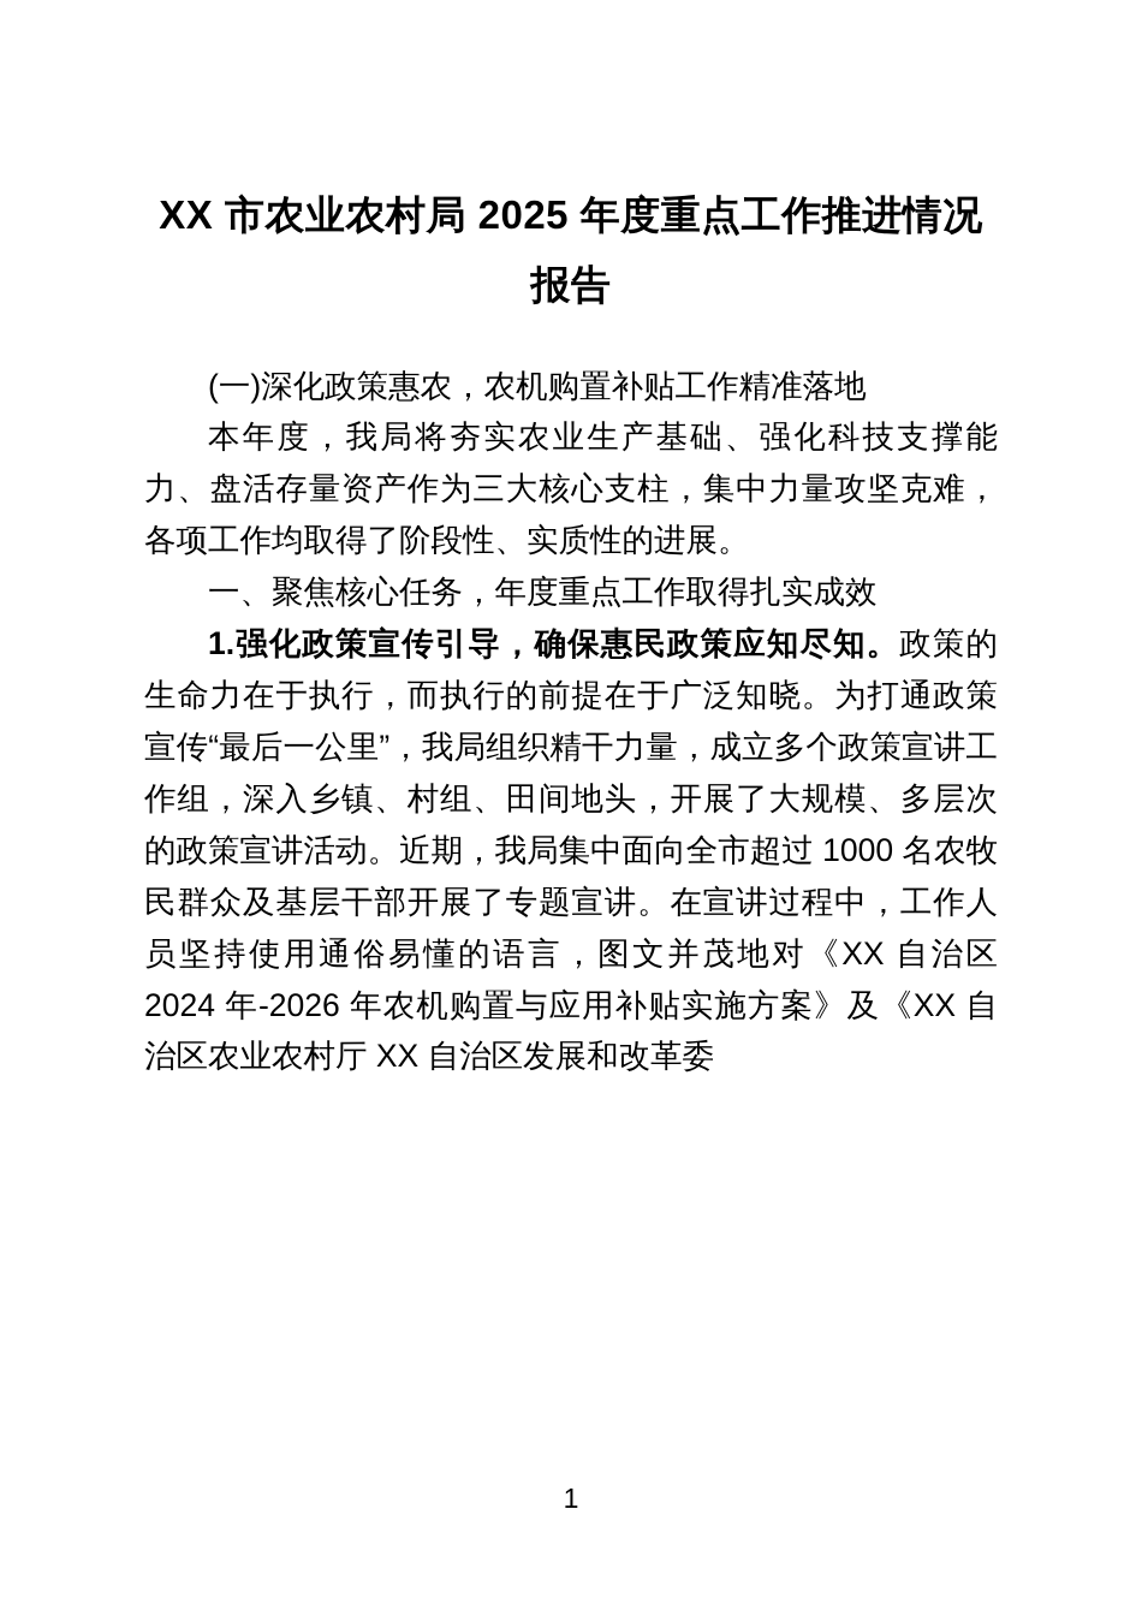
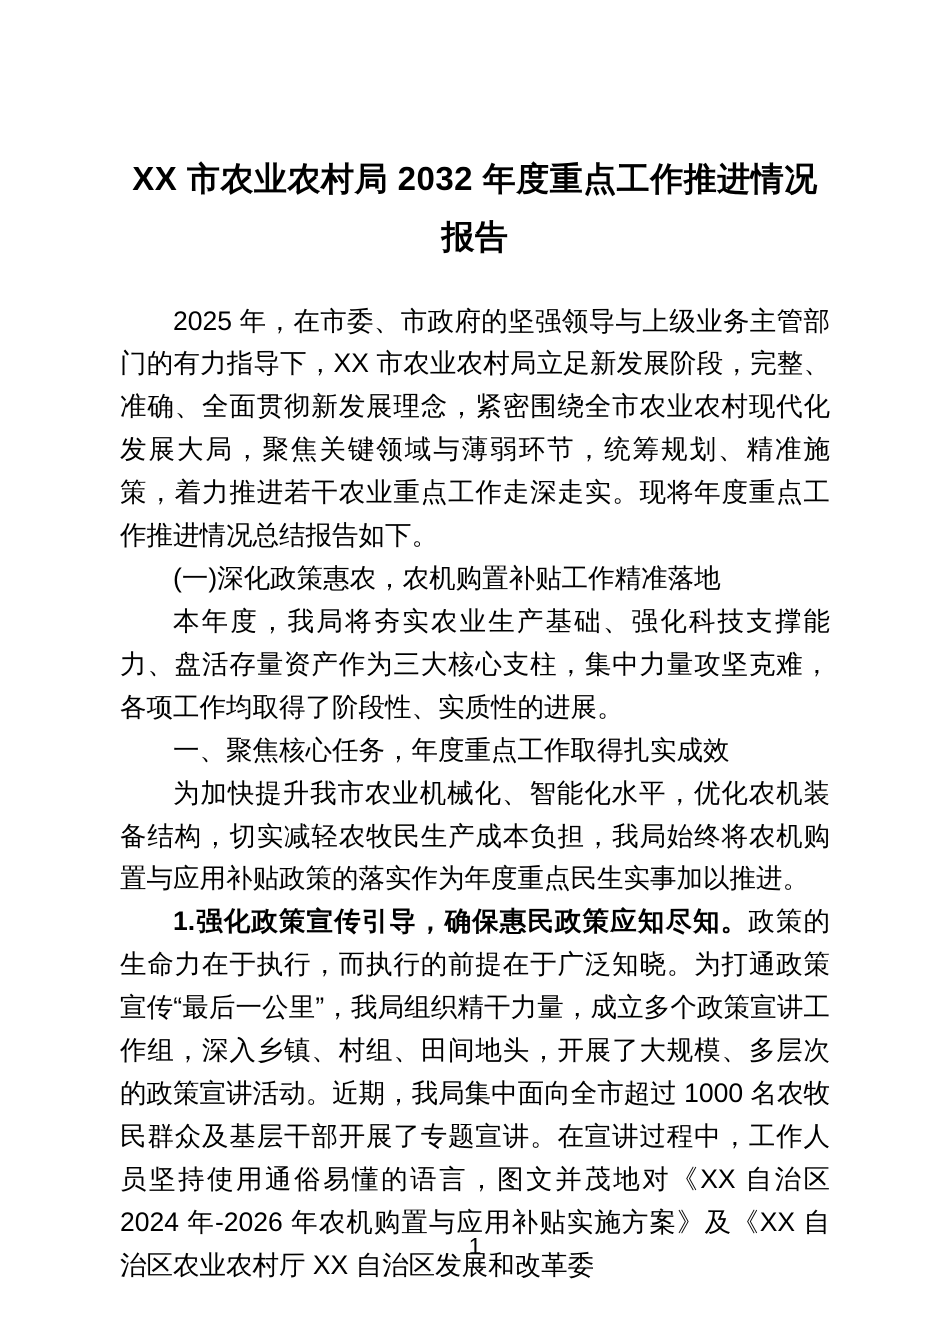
- XX 市农业农村局 2025 年度重点工作推进情况报告
+ XX 市农业农村局 2032 年度重点工作推进情况报告
+ 2025 年，在市委、市政府的坚强领导与上级业务主管部门的有力指导下，XX 市农业农村局立足新发展阶段，完整、准确、全面贯彻新发展理念，紧密围绕全市农业农村现代化发展大局，聚焦关键领域与薄弱环节，统筹规划、精准施策，着力推进若干农业重点工作走深走实。现将年度重点工作推进情况总结报告如下。
  (一)深化政策惠农，农机购置补贴工作精准落地
  本年度，我局将夯实农业生产基础、强化科技支撑能力、盘活存量资产作为三大核心支柱，集中力量攻坚克难，各项工作均取得了阶段性、实质性的进展。
  一、聚焦核心任务，年度重点工作取得扎实成效
+ 为加快提升我市农业机械化、智能化水平，优化农机装备结构，切实减轻农牧民生产成本负担，我局始终将农机购置与应用补贴政策的落实作为年度重点民生实事加以推进。
  1.强化政策宣传引导，确保惠民政策应知尽知。政策的生命力在于执行，而执行的前提在于广泛知晓。为打通政策宣传“最后一公里”，我局组织精干力量，成立多个政策宣讲工作组，深入乡镇、村组、田间地头，开展了大规模、多层次的政策宣讲活动。近期，我局集中面向全市超过 1000 名农牧民群众及基层干部开展了专题宣讲。在宣讲过程中，工作人员坚持使用通俗易懂的语言，图文并茂地对《XX 自治区 2024 年-2026 年农机购置与应用补贴实施方案》及《XX 自治区农业农村厅 XX 自治区发展和改革委
  1
